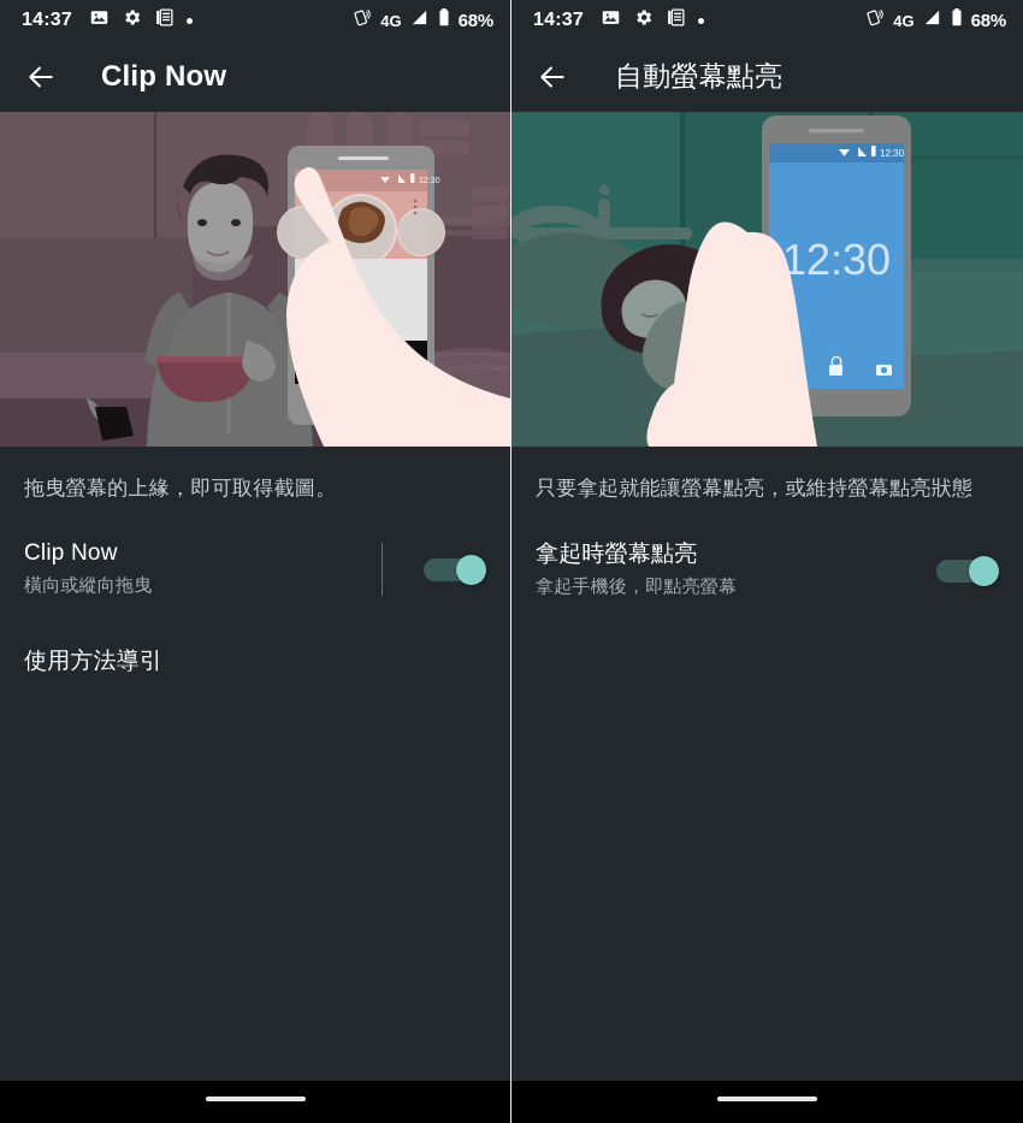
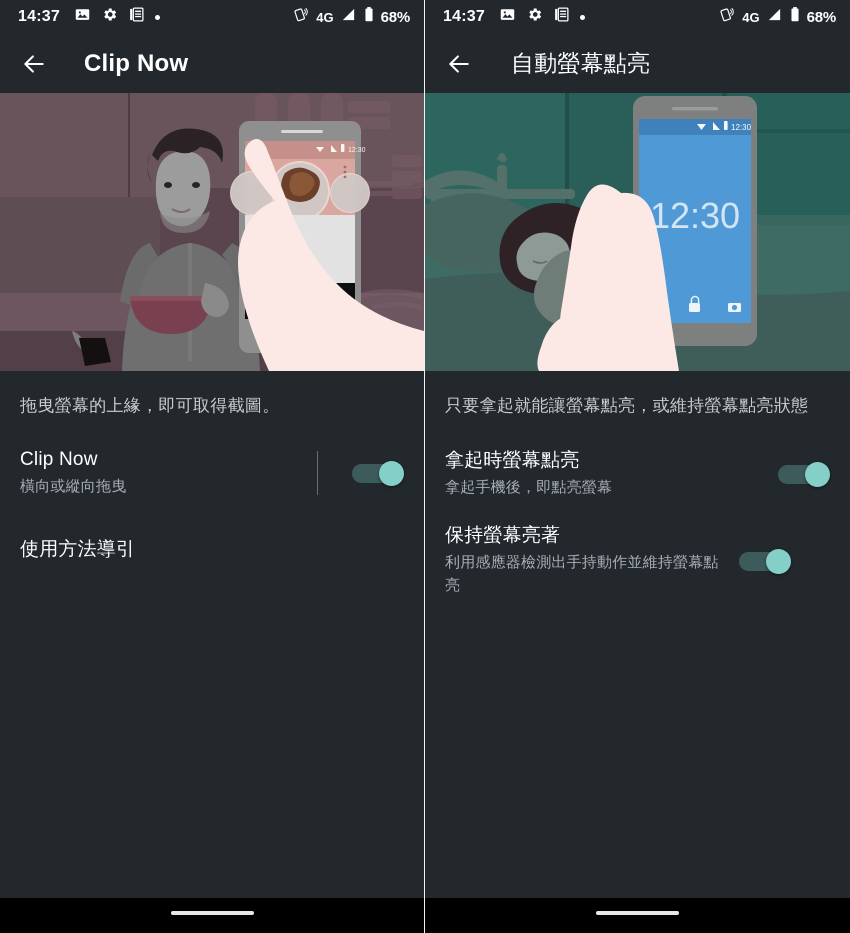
  14:37
  4G
  68%
  Clip Now
  拖曳螢幕的上緣，即可取得截圖。
  Clip Now
  橫向或縱向拖曳
  使用方法導引
  14:37
  4G
  68%
  自動螢幕點亮
  12:30
  12:30
  只要拿起就能讓螢幕點亮，或維持螢幕點亮狀態
  拿起時螢幕點亮
  拿起手機後，即點亮螢幕
+ 保持螢幕亮著
+ 利用感應器檢測出手持動作並維持螢幕點亮
